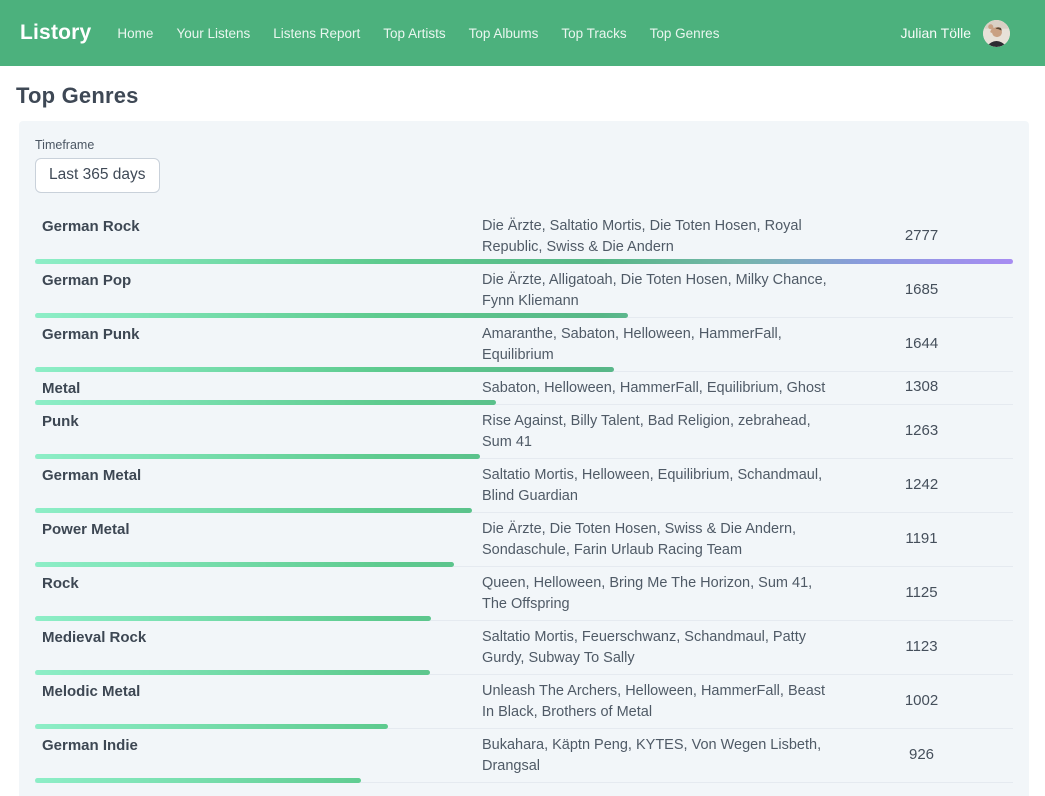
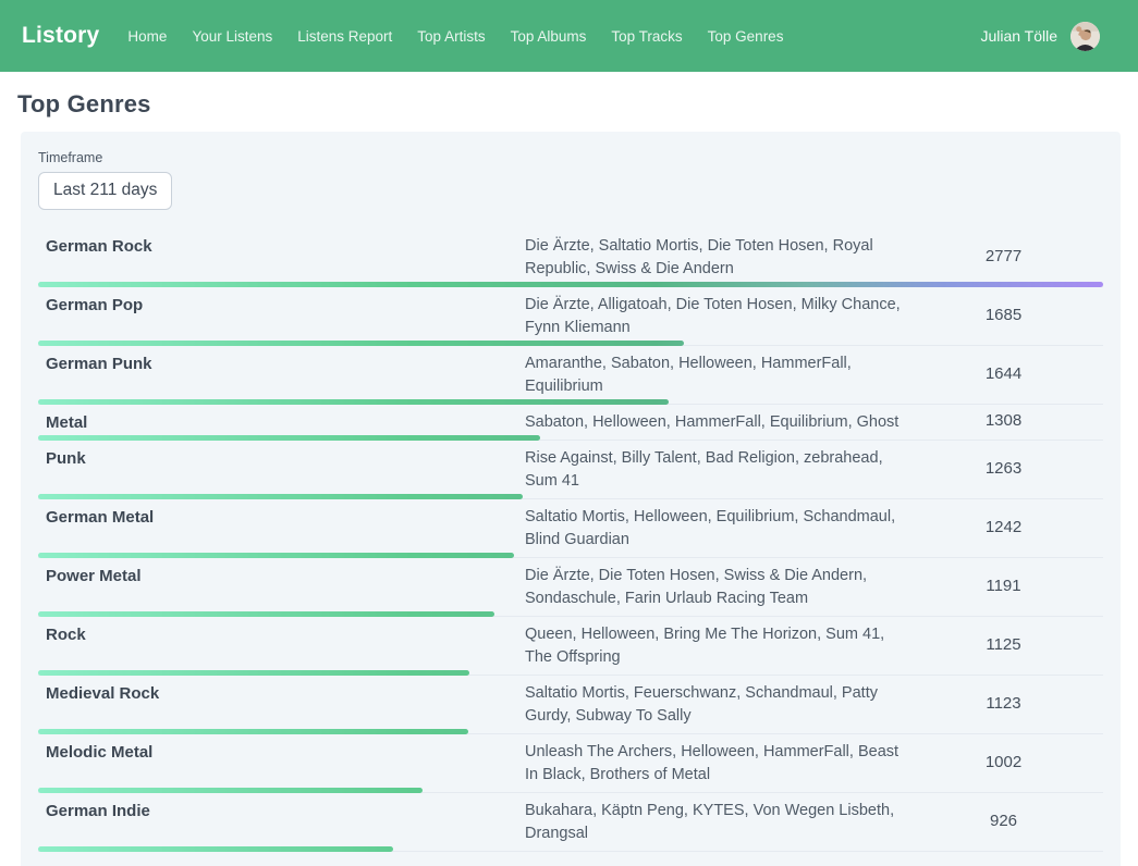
  Listory
  Home
  Your Listens
  Listens Report
  Top Artists
  Top Albums
  Top Tracks
  Top Genres
  Julian Tölle
  Top Genres
  Timeframe
- Last 365 days
+ Last 211 days
  German Rock
  Die Ärzte, Saltatio Mortis, Die Toten Hosen, Royal Republic, Swiss & Die Andern
  2777
  German Pop
  Die Ärzte, Alligatoah, Die Toten Hosen, Milky Chance, Fynn Kliemann
  1685
  German Punk
  Amaranthe, Sabaton, Helloween, HammerFall, Equilibrium
  1644
  Metal
  Sabaton, Helloween, HammerFall, Equilibrium, Ghost
  1308
  Punk
  Rise Against, Billy Talent, Bad Religion, zebrahead, Sum 41
  1263
  German Metal
  Saltatio Mortis, Helloween, Equilibrium, Schandmaul, Blind Guardian
  1242
  Power Metal
  Die Ärzte, Die Toten Hosen, Swiss & Die Andern, Sondaschule, Farin Urlaub Racing Team
  1191
  Rock
  Queen, Helloween, Bring Me The Horizon, Sum 41, The Offspring
  1125
  Medieval Rock
  Saltatio Mortis, Feuerschwanz, Schandmaul, Patty Gurdy, Subway To Sally
  1123
  Melodic Metal
  Unleash The Archers, Helloween, HammerFall, Beast In Black, Brothers of Metal
  1002
  German Indie
  Bukahara, Käptn Peng, KYTES, Von Wegen Lisbeth, Drangsal
  926
